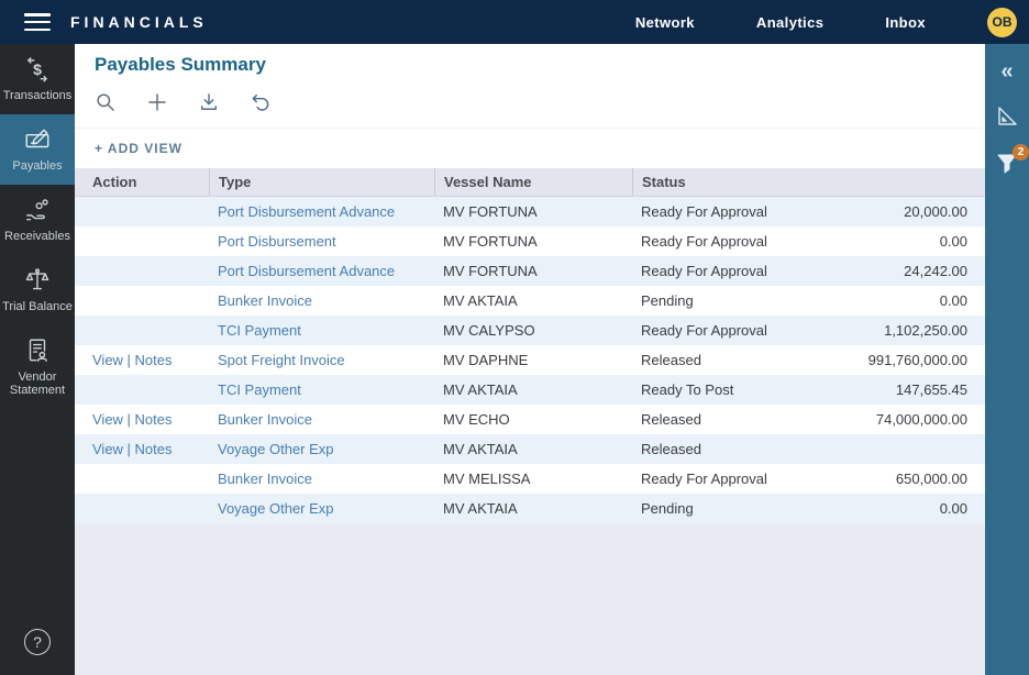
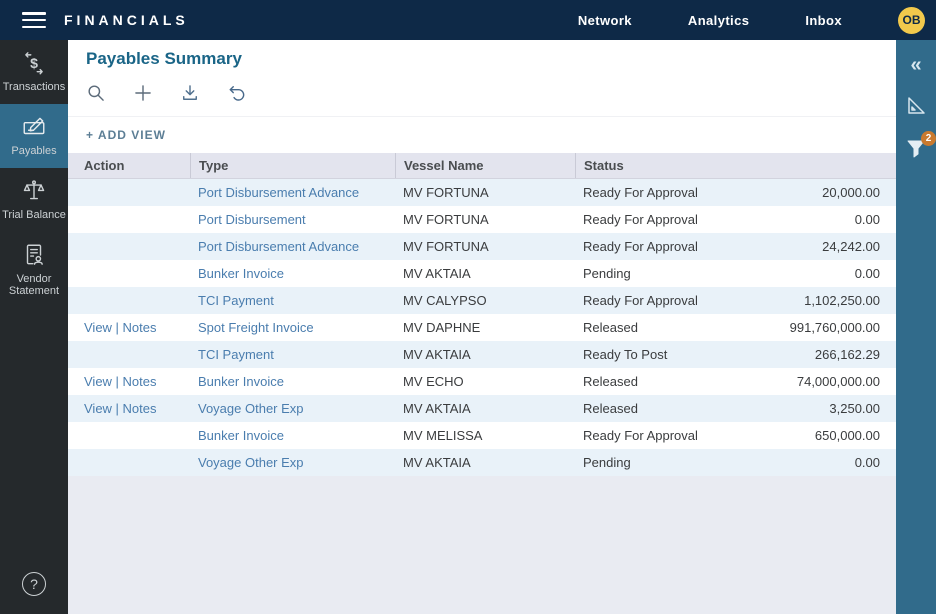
  FINANCIALS
  Network
  Analytics
  Inbox
  OB
  $
  Transactions
  Payables
- Receivables
  Trial Balance
  Vendor Statement
  ?
  «
  2
  Payables Summary
  + ADD VIEW
  Action
  Type
  Vessel Name
  Status
  Port Disbursement Advance
  MV FORTUNA
  Ready For Approval
  20,000.00
  Port Disbursement
  MV FORTUNA
  Ready For Approval
  0.00
  Port Disbursement Advance
  MV FORTUNA
  Ready For Approval
  24,242.00
  Bunker Invoice
  MV AKTAIA
  Pending
  0.00
  TCI Payment
  MV CALYPSO
  Ready For Approval
  1,102,250.00
  View | Notes
  Spot Freight Invoice
  MV DAPHNE
  Released
  991,760,000.00
  TCI Payment
  MV AKTAIA
  Ready To Post
- 147,655.45
+ 266,162.29
  View | Notes
  Bunker Invoice
  MV ECHO
  Released
  74,000,000.00
  View | Notes
  Voyage Other Exp
  MV AKTAIA
  Released
+ 3,250.00
  Bunker Invoice
  MV MELISSA
  Ready For Approval
  650,000.00
  Voyage Other Exp
  MV AKTAIA
  Pending
  0.00
